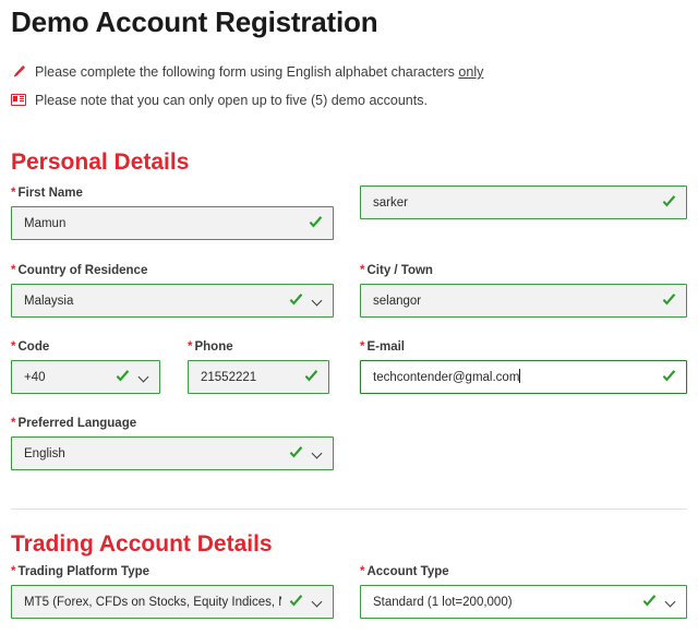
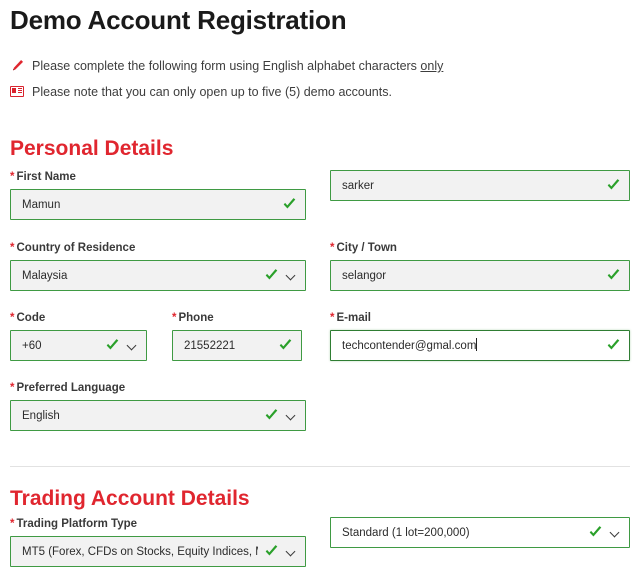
  Demo Account Registration
  Please complete the following form using English alphabet characters only
  Please note that you can only open up to five (5) demo accounts.
  Personal Details
  * First Name
  Mamun
  sarker
  * Country of Residence
  Malaysia
  * City / Town
  selangor
  * Code
- +40
+ +60
  * Phone
  21552221
  * E-mail
  techcontender@gmal.com
  * Preferred Language
  English
  Trading Account Details
  * Trading Platform Type
  MT5 (Forex, CFDs on Stocks, Equity Indices,
- * Account Type
  Standard (1 lot=200,000)
